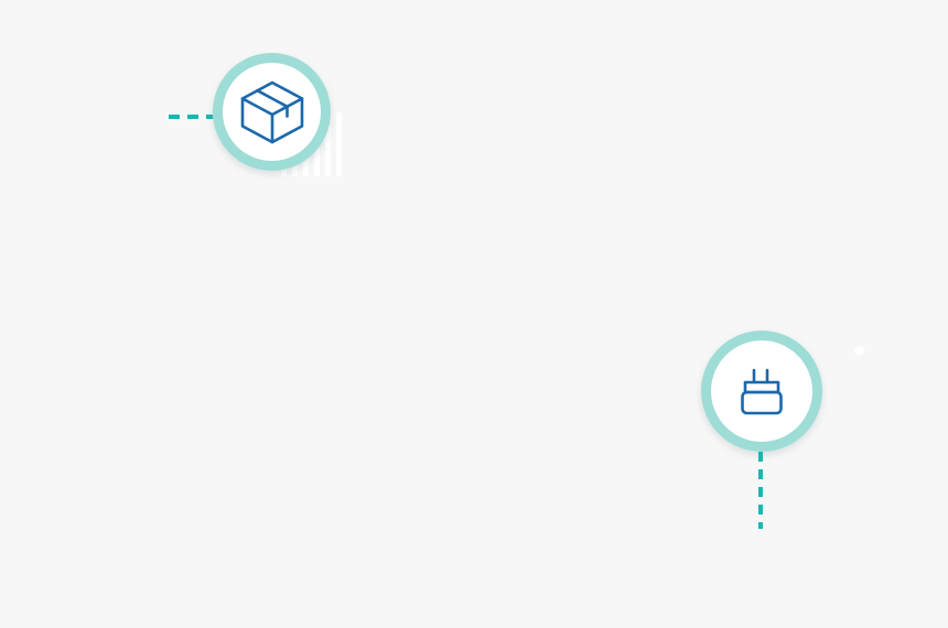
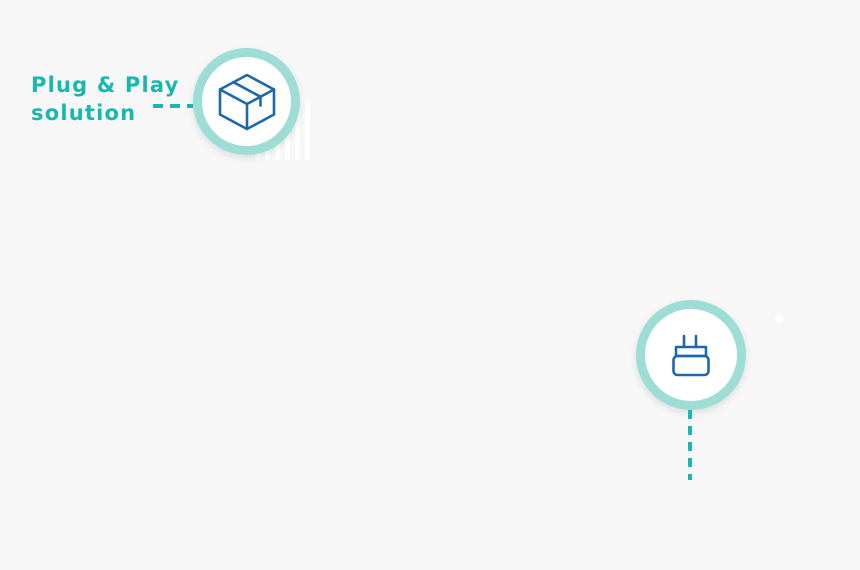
+ Plug & Play
+ solution
